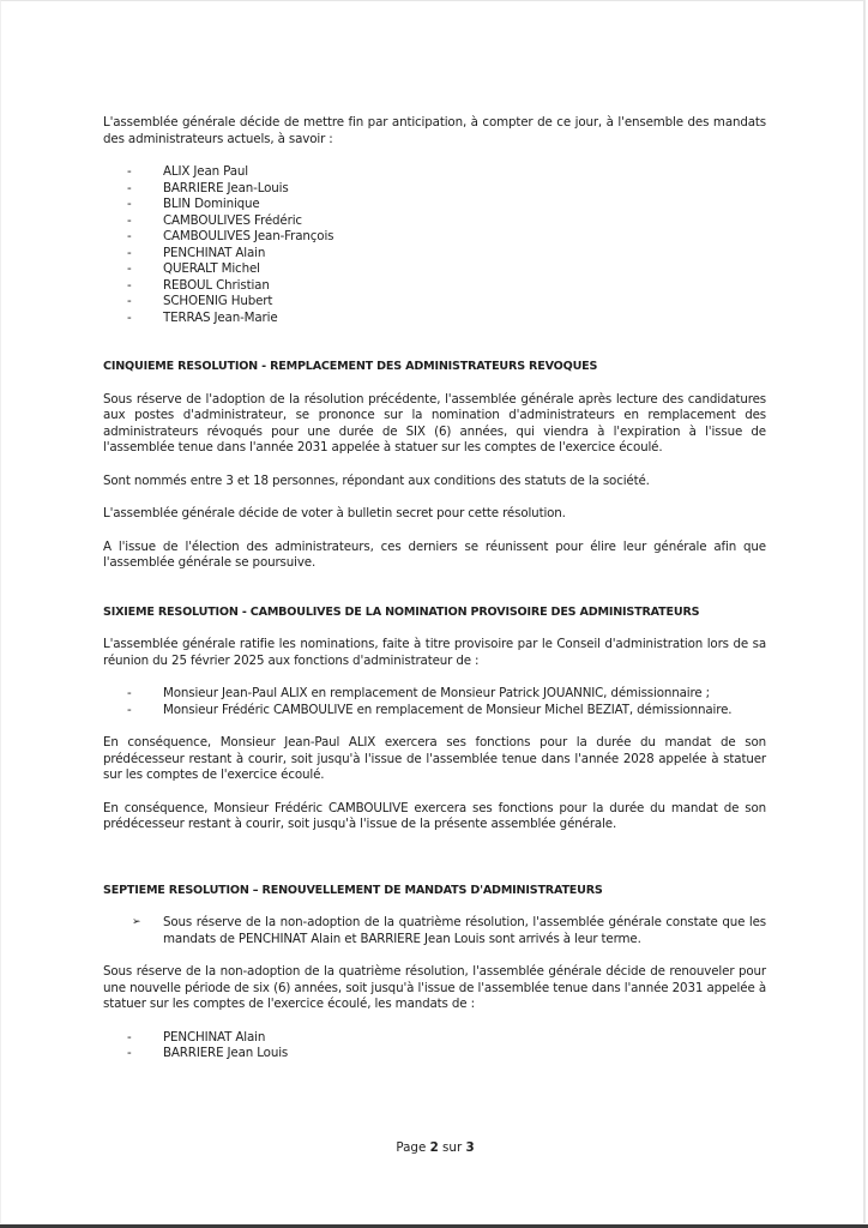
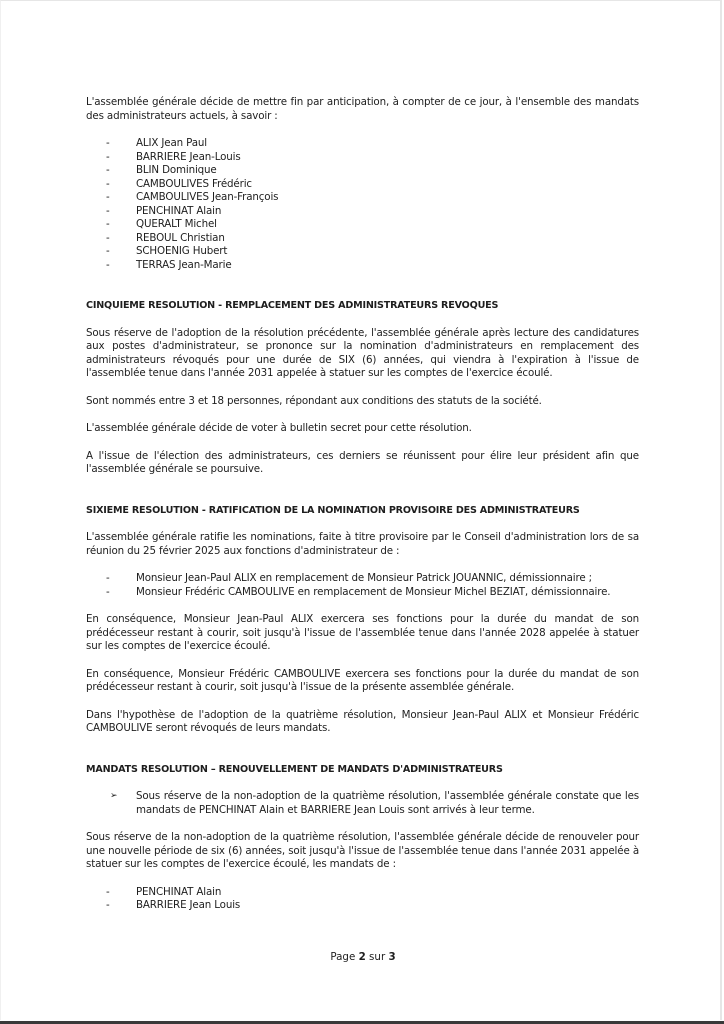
  L'assemblée générale décide de mettre fin par anticipation, à compter de ce jour, à l'ensemble des mandats des administrateurs actuels, à savoir :
  -
  ALIX Jean Paul
  -
  BARRIERE Jean-Louis
  -
  BLIN Dominique
  -
  CAMBOULIVES Frédéric
  -
  CAMBOULIVES Jean-François
  -
  PENCHINAT Alain
  -
  QUERALT Michel
  -
  REBOUL Christian
  -
  SCHOENIG Hubert
  -
  TERRAS Jean-Marie
  CINQUIEME RESOLUTION - REMPLACEMENT DES ADMINISTRATEURS REVOQUES
  Sous réserve de l'adoption de la résolution précédente, l'assemblée générale après lecture des candidatures aux postes d'administrateur, se prononce sur la nomination d'administrateurs en remplacement des administrateurs révoqués pour une durée de SIX (6) années, qui viendra à l'expiration à l'issue de l'assemblée tenue dans l'année 2031 appelée à statuer sur les comptes de l'exercice écoulé.
  Sont nommés entre 3 et 18 personnes, répondant aux conditions des statuts de la société.
  L'assemblée générale décide de voter à bulletin secret pour cette résolution.
- A l'issue de l'élection des administrateurs, ces derniers se réunissent pour élire leur générale afin que l'assemblée générale se poursuive.
+ A l'issue de l'élection des administrateurs, ces derniers se réunissent pour élire leur président afin que l'assemblée générale se poursuive.
- SIXIEME RESOLUTION - CAMBOULIVES DE LA NOMINATION PROVISOIRE DES ADMINISTRATEURS
+ SIXIEME RESOLUTION - RATIFICATION DE LA NOMINATION PROVISOIRE DES ADMINISTRATEURS
  L'assemblée générale ratifie les nominations, faite à titre provisoire par le Conseil d'administration lors de sa réunion du 25 février 2025 aux fonctions d'administrateur de :
  -
  Monsieur Jean-Paul ALIX en remplacement de Monsieur Patrick JOUANNIC, démissionnaire ;
  -
  Monsieur Frédéric CAMBOULIVE en remplacement de Monsieur Michel BEZIAT, démissionnaire.
  En conséquence, Monsieur Jean-Paul ALIX exercera ses fonctions pour la durée du mandat de son prédécesseur restant à courir, soit jusqu'à l'issue de l'assemblée tenue dans l'année 2028 appelée à statuer sur les comptes de l'exercice écoulé.
  En conséquence, Monsieur Frédéric CAMBOULIVE exercera ses fonctions pour la durée du mandat de son prédécesseur restant à courir, soit jusqu'à l'issue de la présente assemblée générale.
+ Dans l'hypothèse de l'adoption de la quatrième résolution, Monsieur Jean-Paul ALIX et Monsieur Frédéric CAMBOULIVE seront révoqués de leurs mandats.
- SEPTIEME RESOLUTION – RENOUVELLEMENT DE MANDATS D'ADMINISTRATEURS
+ MANDATS RESOLUTION – RENOUVELLEMENT DE MANDATS D'ADMINISTRATEURS
  ➢
  Sous réserve de la non-adoption de la quatrième résolution, l'assemblée générale constate que les mandats de PENCHINAT Alain et BARRIERE Jean Louis sont arrivés à leur terme.
  Sous réserve de la non-adoption de la quatrième résolution, l'assemblée générale décide de renouveler pour une nouvelle période de six (6) années, soit jusqu'à l'issue de l'assemblée tenue dans l'année 2031 appelée à statuer sur les comptes de l'exercice écoulé, les mandats de :
  -
  PENCHINAT Alain
  -
  BARRIERE Jean Louis
  Page 2 sur 3
